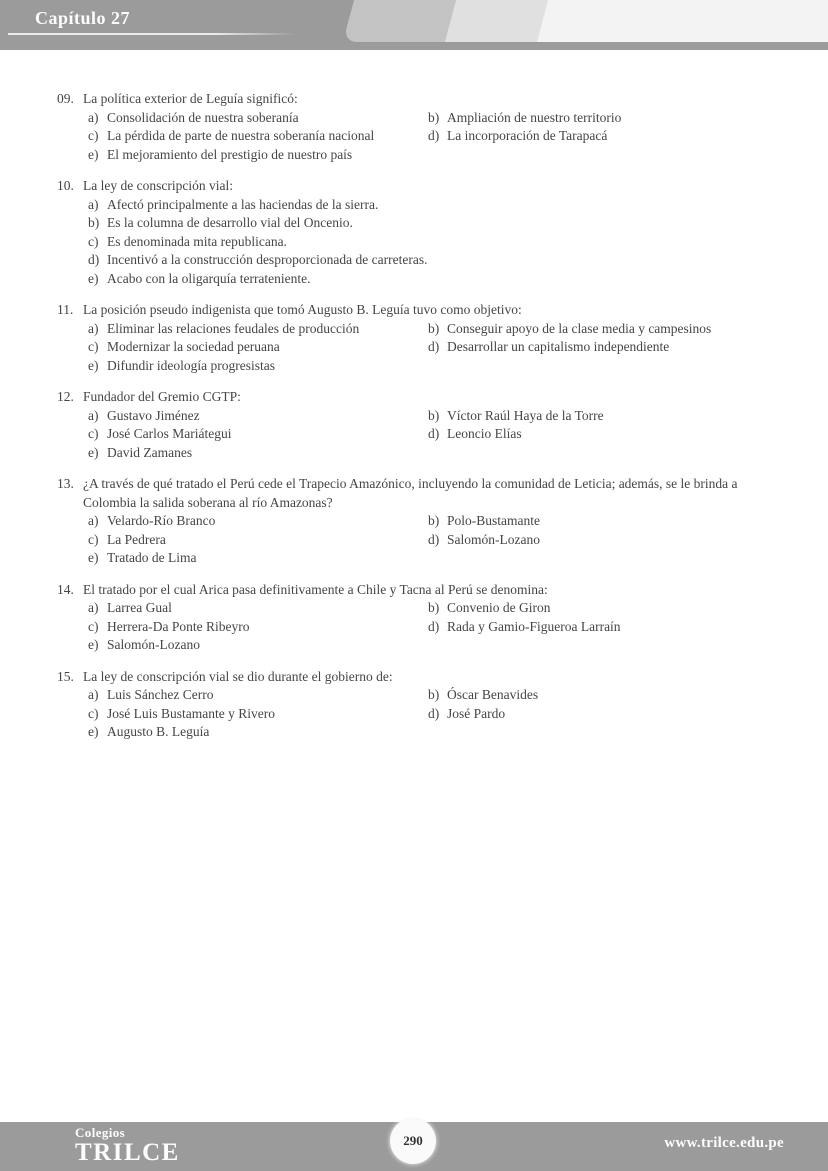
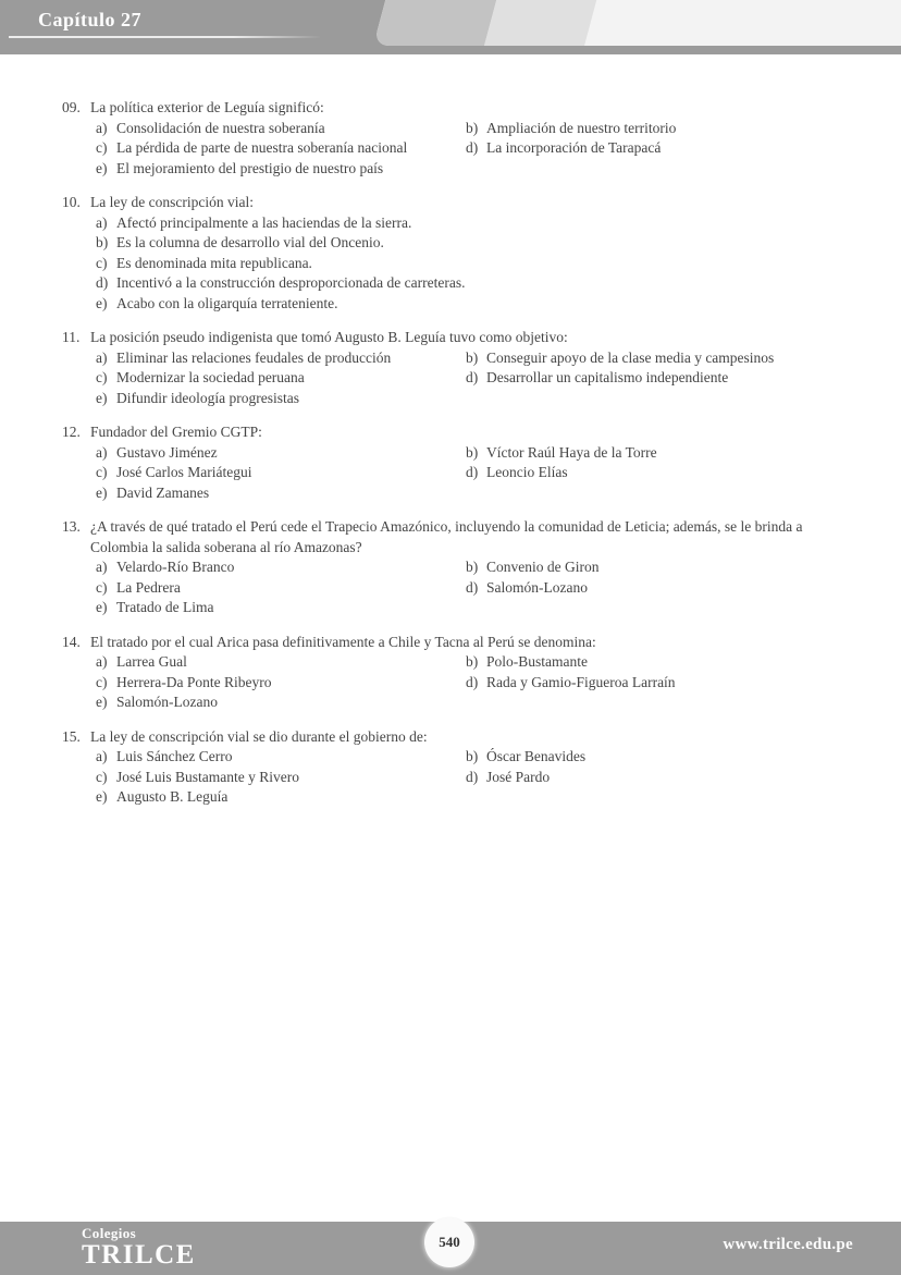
  Capítulo 27
  09.
  La política exterior de Leguía significó:
  a)
  Consolidación de nuestra soberanía
  b)
  Ampliación de nuestro territorio
  c)
  La pérdida de parte de nuestra soberanía nacional
  d)
  La incorporación de Tarapacá
  e)
  El mejoramiento del prestigio de nuestro país
  10.
  La ley de conscripción vial:
  a)
  Afectó principalmente a las haciendas de la sierra.
  b)
  Es la columna de desarrollo vial del Oncenio.
  c)
  Es denominada mita republicana.
  d)
  Incentivó a la construcción desproporcionada de carreteras.
  e)
  Acabo con la oligarquía terrateniente.
  11.
  La posición pseudo indigenista que tomó Augusto B. Leguía tuvo como objetivo:
  a)
  Eliminar las relaciones feudales de producción
  b)
  Conseguir apoyo de la clase media y campesinos
  c)
  Modernizar la sociedad peruana
  d)
  Desarrollar un capitalismo independiente
  e)
  Difundir ideología progresistas
  12.
  Fundador del Gremio CGTP:
  a)
  Gustavo Jiménez
  b)
  Víctor Raúl Haya de la Torre
  c)
  José Carlos Mariátegui
  d)
  Leoncio Elías
  e)
  David Zamanes
  13.
  ¿A través de qué tratado el Perú cede el Trapecio Amazónico, incluyendo la comunidad de Leticia; además, se le brinda a Colombia la salida soberana al río Amazonas?
  a)
  Velardo-Río Branco
  b)
- Polo-Bustamante
+ Convenio de Giron
  c)
  La Pedrera
  d)
  Salomón-Lozano
  e)
  Tratado de Lima
  14.
  El tratado por el cual Arica pasa definitivamente a Chile y Tacna al Perú se denomina:
  a)
  Larrea Gual
  b)
- Convenio de Giron
+ Polo-Bustamante
  c)
  Herrera-Da Ponte Ribeyro
  d)
  Rada y Gamio-Figueroa Larraín
  e)
  Salomón-Lozano
  15.
  La ley de conscripción vial se dio durante el gobierno de:
  a)
  Luis Sánchez Cerro
  b)
  Óscar Benavides
  c)
  José Luis Bustamante y Rivero
  d)
  José Pardo
  e)
  Augusto B. Leguía
  Colegios
  TRILCE
- 290
+ 540
  www.trilce.edu.pe
